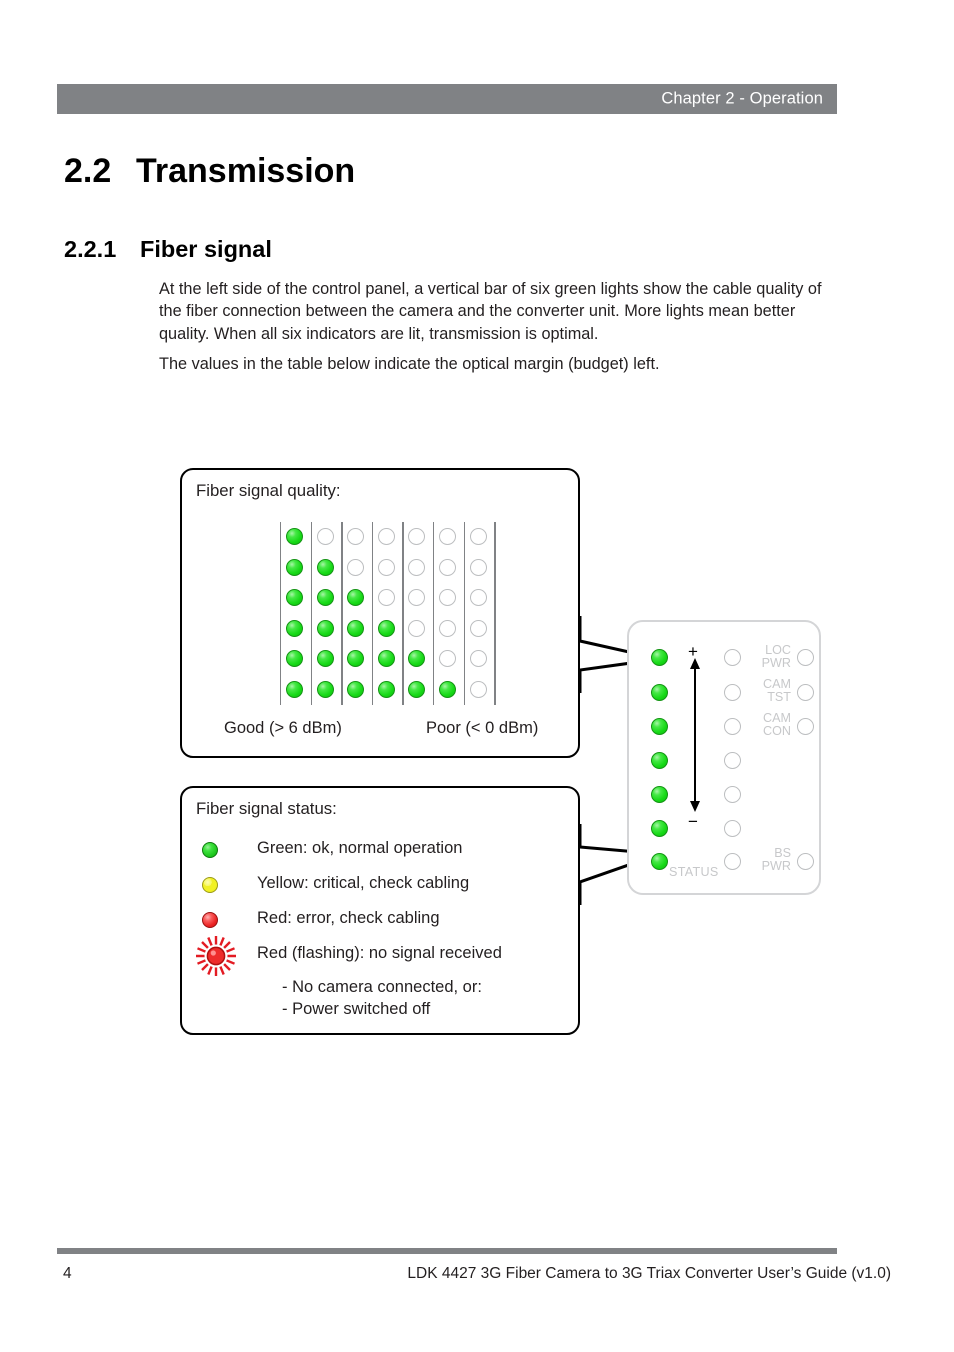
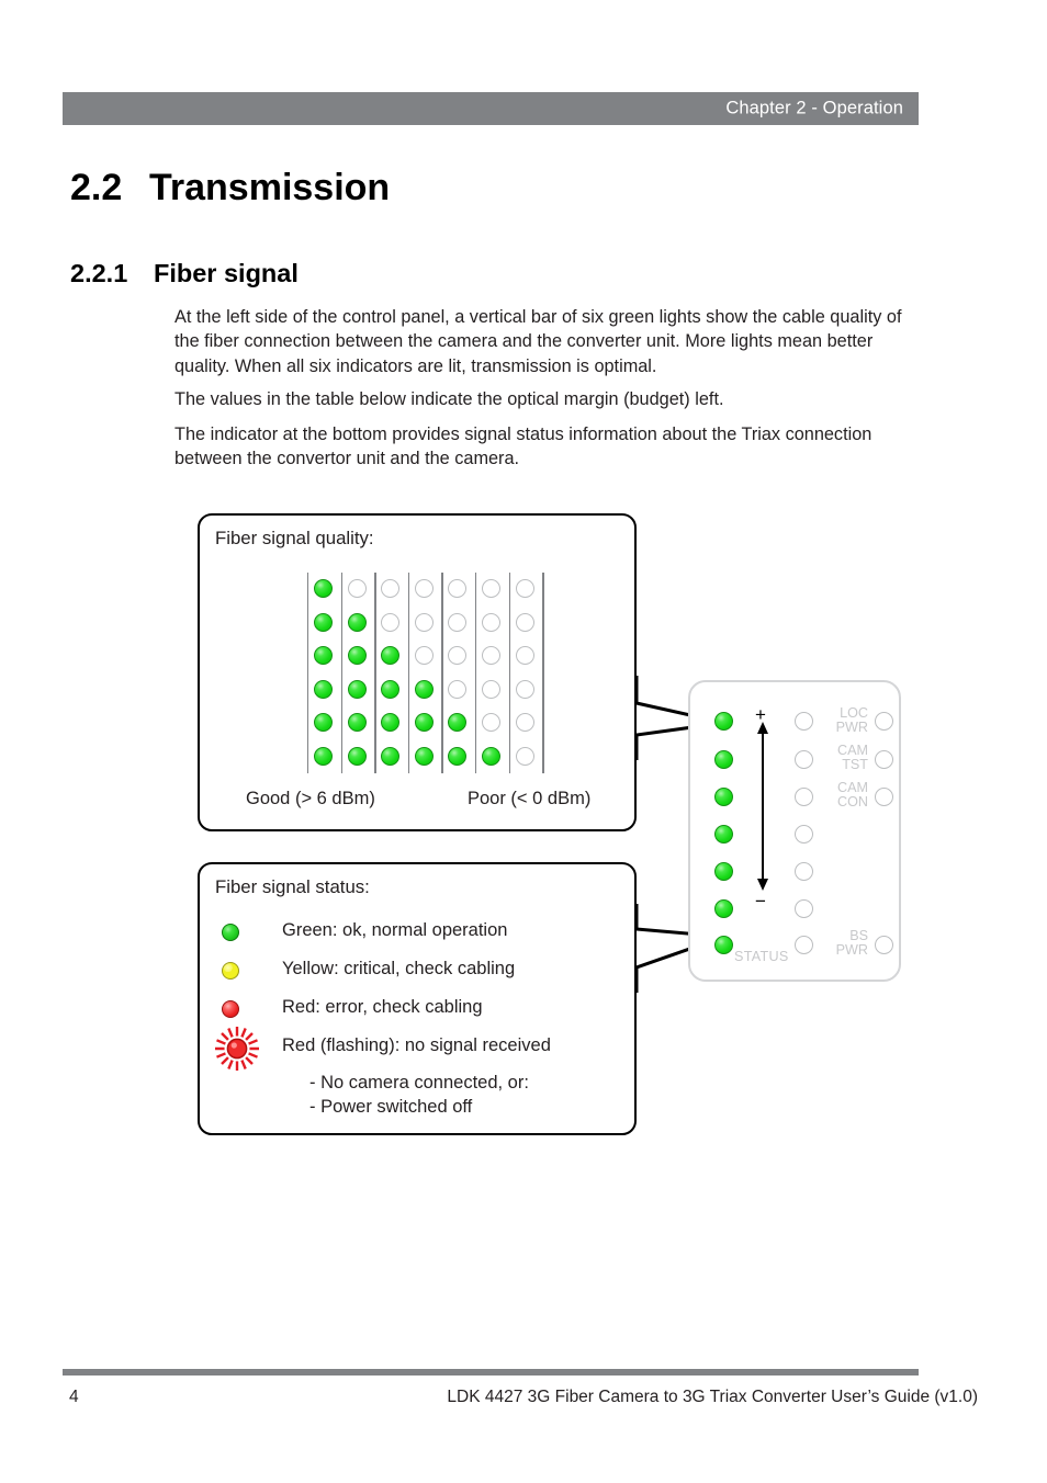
  Chapter 2 - Operation
  2.2 Transmission
  2.2.1 Fiber signal
  At the left side of the control panel, a vertical bar of six green lights show the cable quality of the fiber connection between the camera and the converter unit. More lights mean better quality. When all six indicators are lit, transmission is optimal.
  The values in the table below indicate the optical margin (budget) left.
+ The indicator at the bottom provides signal status information about the Triax connection between the convertor unit and the camera.
  Fiber signal quality:
  Good (> 6 dBm)
  Poor (< 0 dBm)
  Fiber signal status:
  Green: ok, normal operation
  Yellow: critical, check cabling
  Red: error, check cabling
  Red (flashing): no signal received
  - No camera connected, or:
  - Power switched off
  +
  −
  LOC
  PWR
  CAM
  TST
  CAM
  CON
  BS
  PWR
  STATUS
  4
  LDK 4427 3G Fiber Camera to 3G Triax Converter User’s Guide (v1.0)
